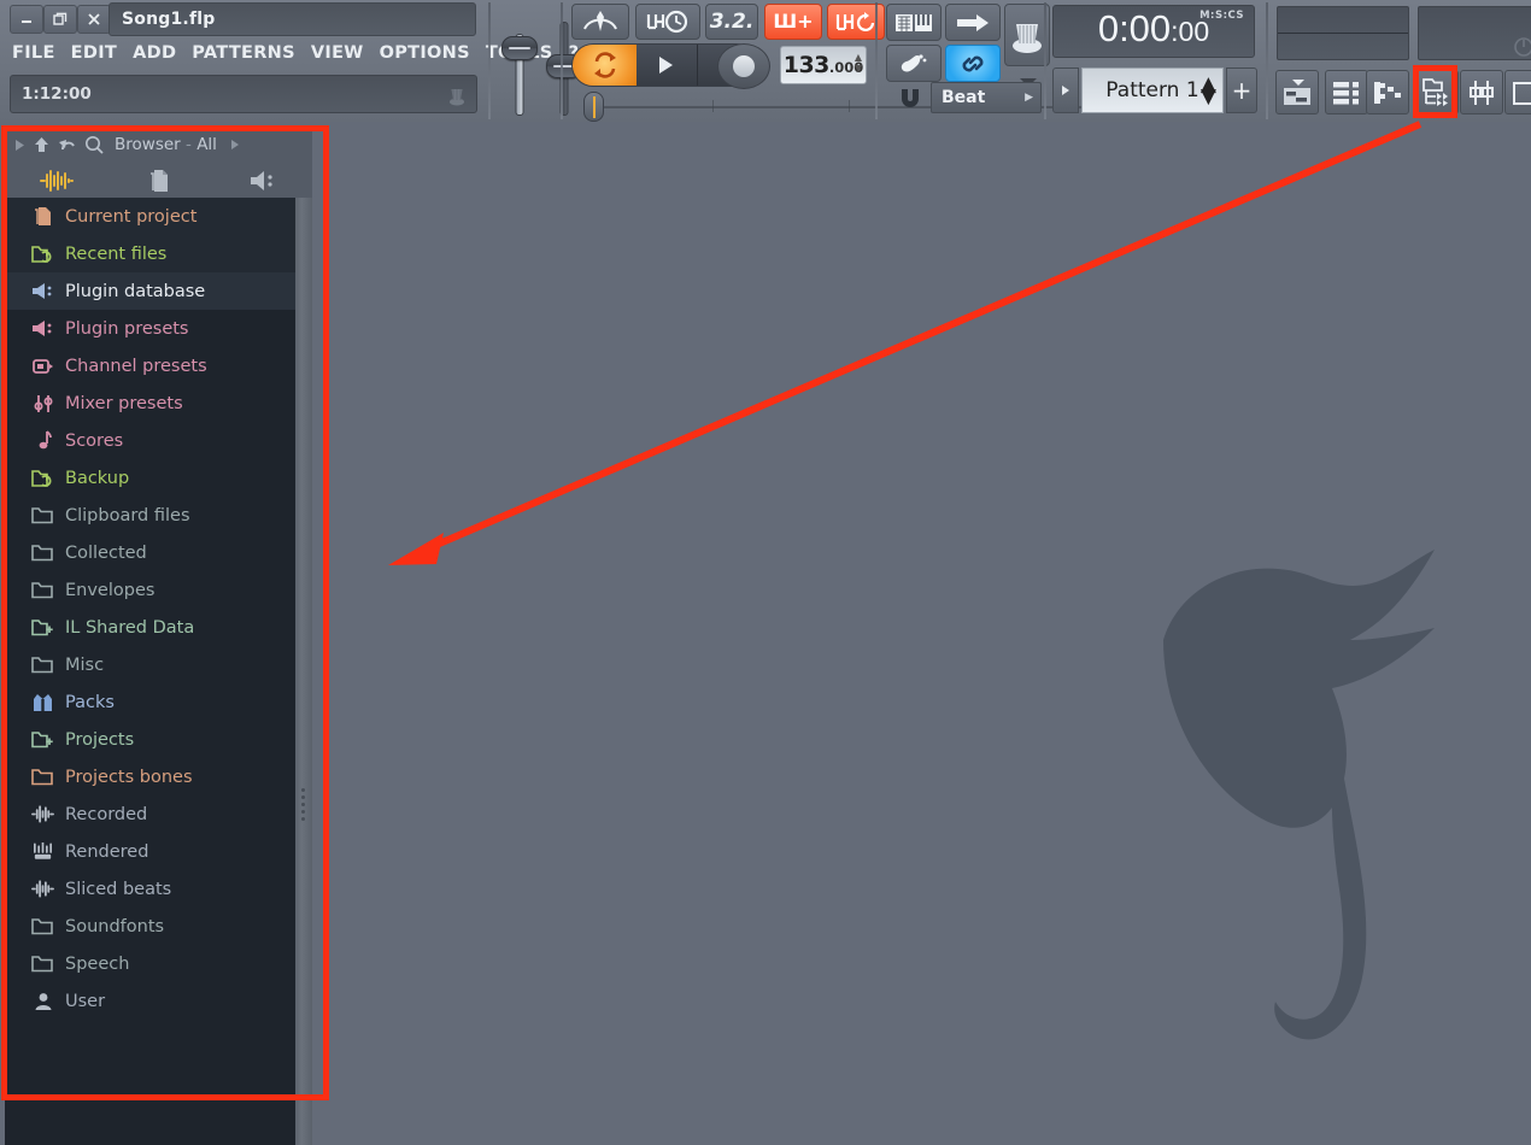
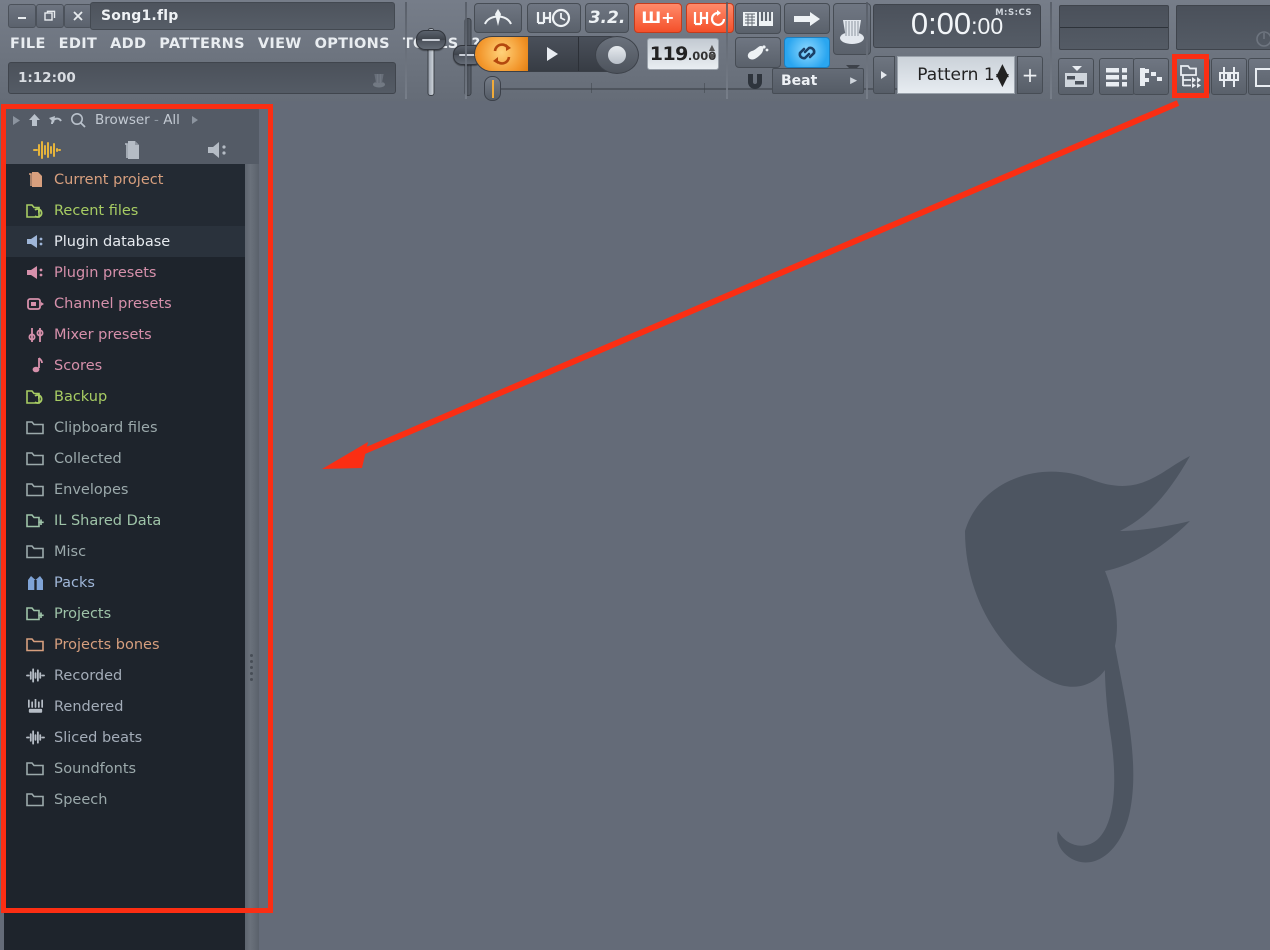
  Song1.flp
  FILE
  EDIT
  ADD
  PATTERNS
  VIEW
  OPTIONS
  ?
  1:12:00
  3.2.
  Ш+
- 133
+ 119
  .000
  ▲
  ▼
  Beat
  ▶
  0:00:00
  M:S:CS
  Pattern 1
  ▲
  ▼
  +
  Browser - All
  Current project
  Recent files
  Plugin database
  Plugin presets
  Channel presets
  Mixer presets
  Scores
  Backup
  Clipboard files
  Collected
  Envelopes
  IL Shared Data
  Misc
  Packs
  Projects
  Projects bones
  Recorded
  Rendered
  Sliced beats
  Soundfonts
  Speech
- User
